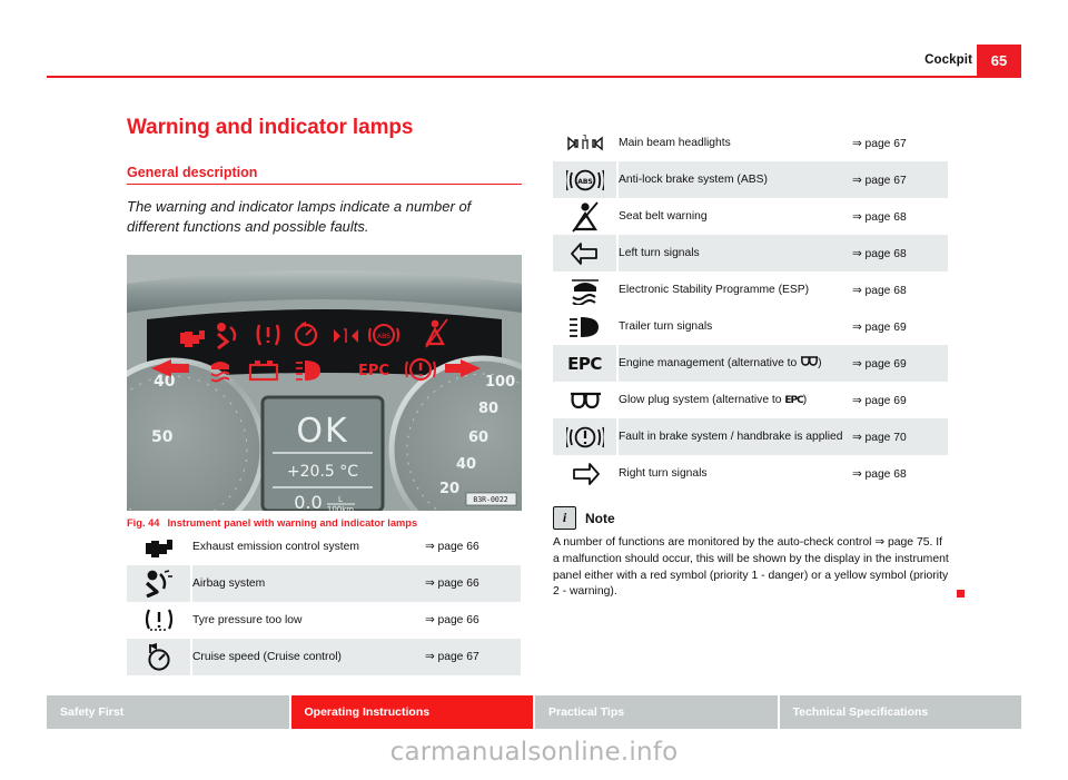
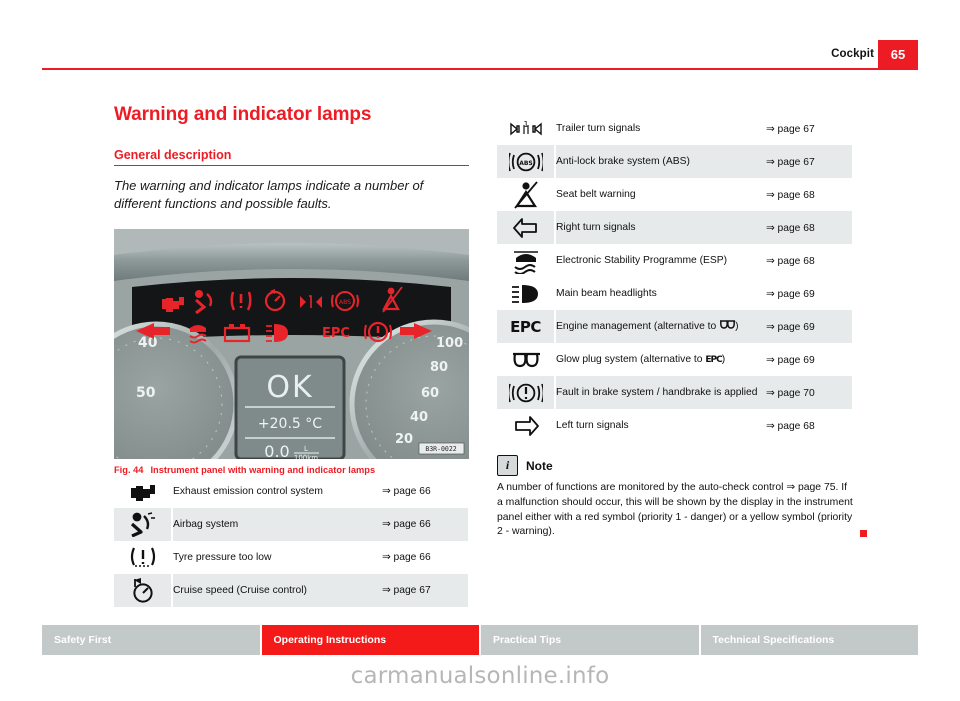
  Cockpit
  65
  Warning and indicator lamps
  General description
  The warning and indicator lamps indicate a number of different functions and possible faults.
  40
  50
  100
  80
  60
  40
  20
  OK
  +20.5 °C
  0.0
  L
  100km
  EPC
  B3R-0022
  Fig. 44 Instrument panel with warning and indicator lamps
  	Exhaust emission control system	⇒ page 66
  	Airbag system	⇒ page 66
  	Tyre pressure too low	⇒ page 66
  	Cruise speed (Cruise control)	⇒ page 67
- 1	Main beam headlights	⇒ page 67
+ 1	Trailer turn signals	⇒ page 67
  	Anti-lock brake system (ABS)	⇒ page 67
  	Seat belt warning	⇒ page 68
- 	Left turn signals	⇒ page 68
+ 	Right turn signals	⇒ page 68
  	Electronic Stability Programme (ESP)	⇒ page 68
- 	Trailer turn signals	⇒ page 69
+ 	Main beam headlights	⇒ page 69
  EPC	Engine management (alternative to )	⇒ page 69
  	Glow plug system (alternative to EPC)	⇒ page 69
  	Fault in brake system / handbrake is applied	⇒ page 70
- 	Right turn signals	⇒ page 68
+ 	Left turn signals	⇒ page 68
  i
  Note
  A number of functions are monitored by the auto-check control ⇒ page 75. If a malfunction should occur, this will be shown by the display in the instrument panel either with a red symbol (priority 1 - danger) or a yellow symbol (priority 2 - warning).
  Safety First
  Operating Instructions
  Practical Tips
  Technical Specifications
  carmanualsonline.info
